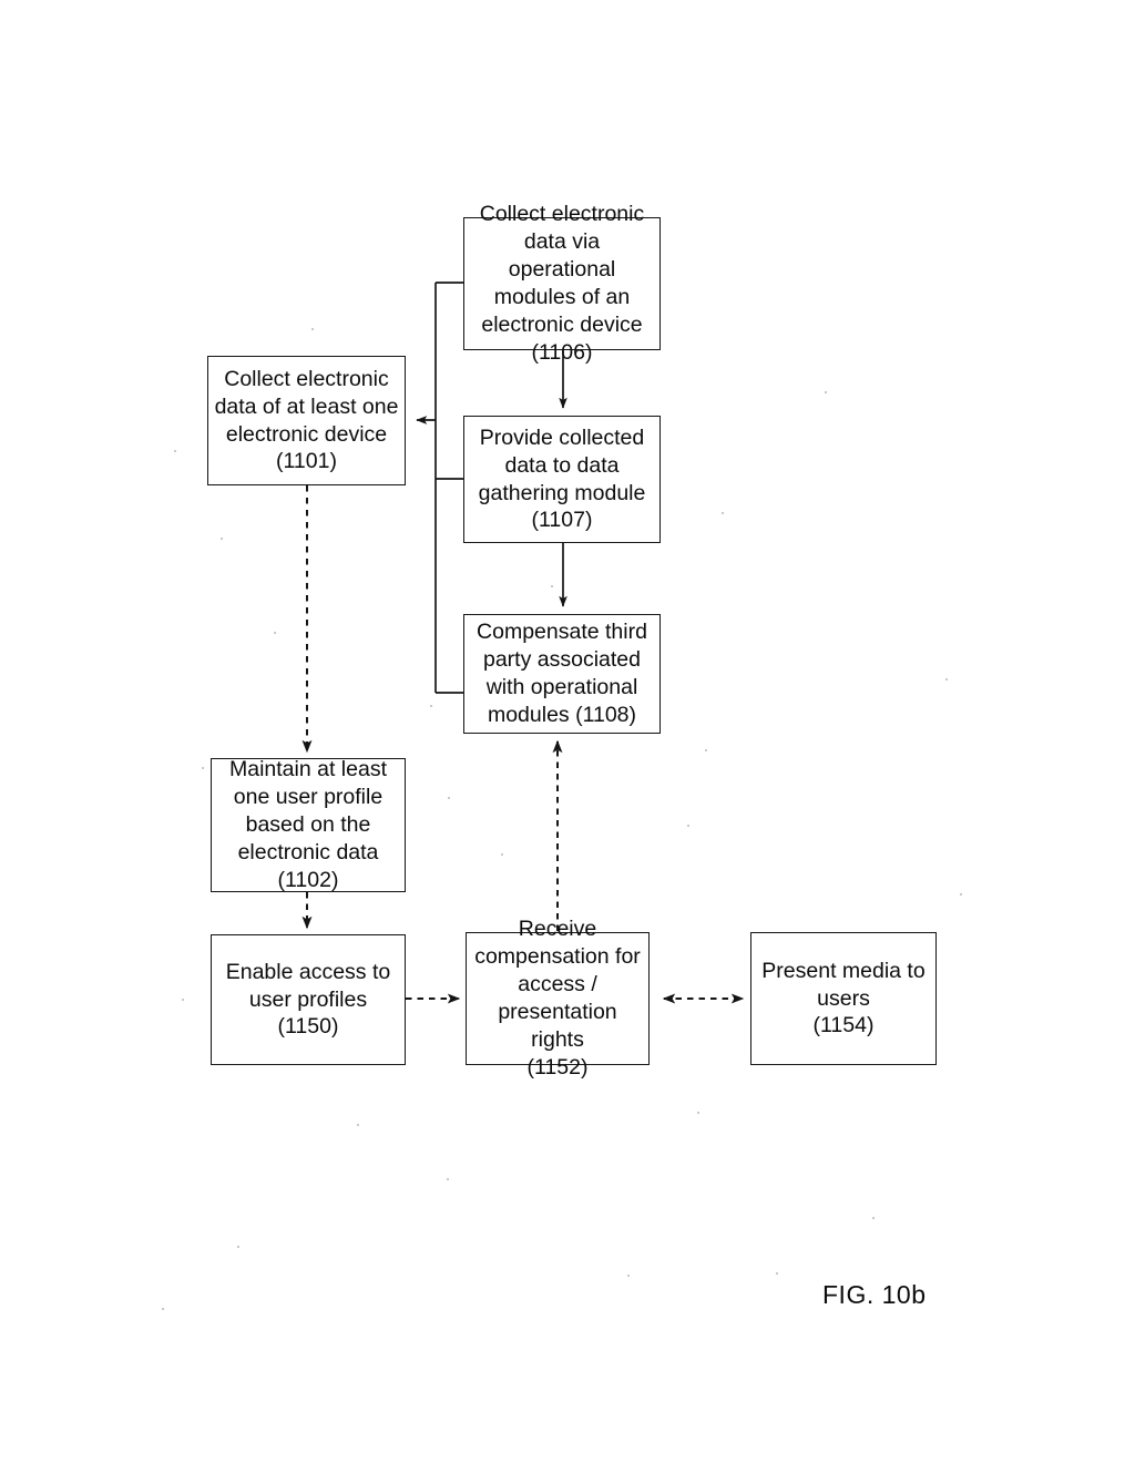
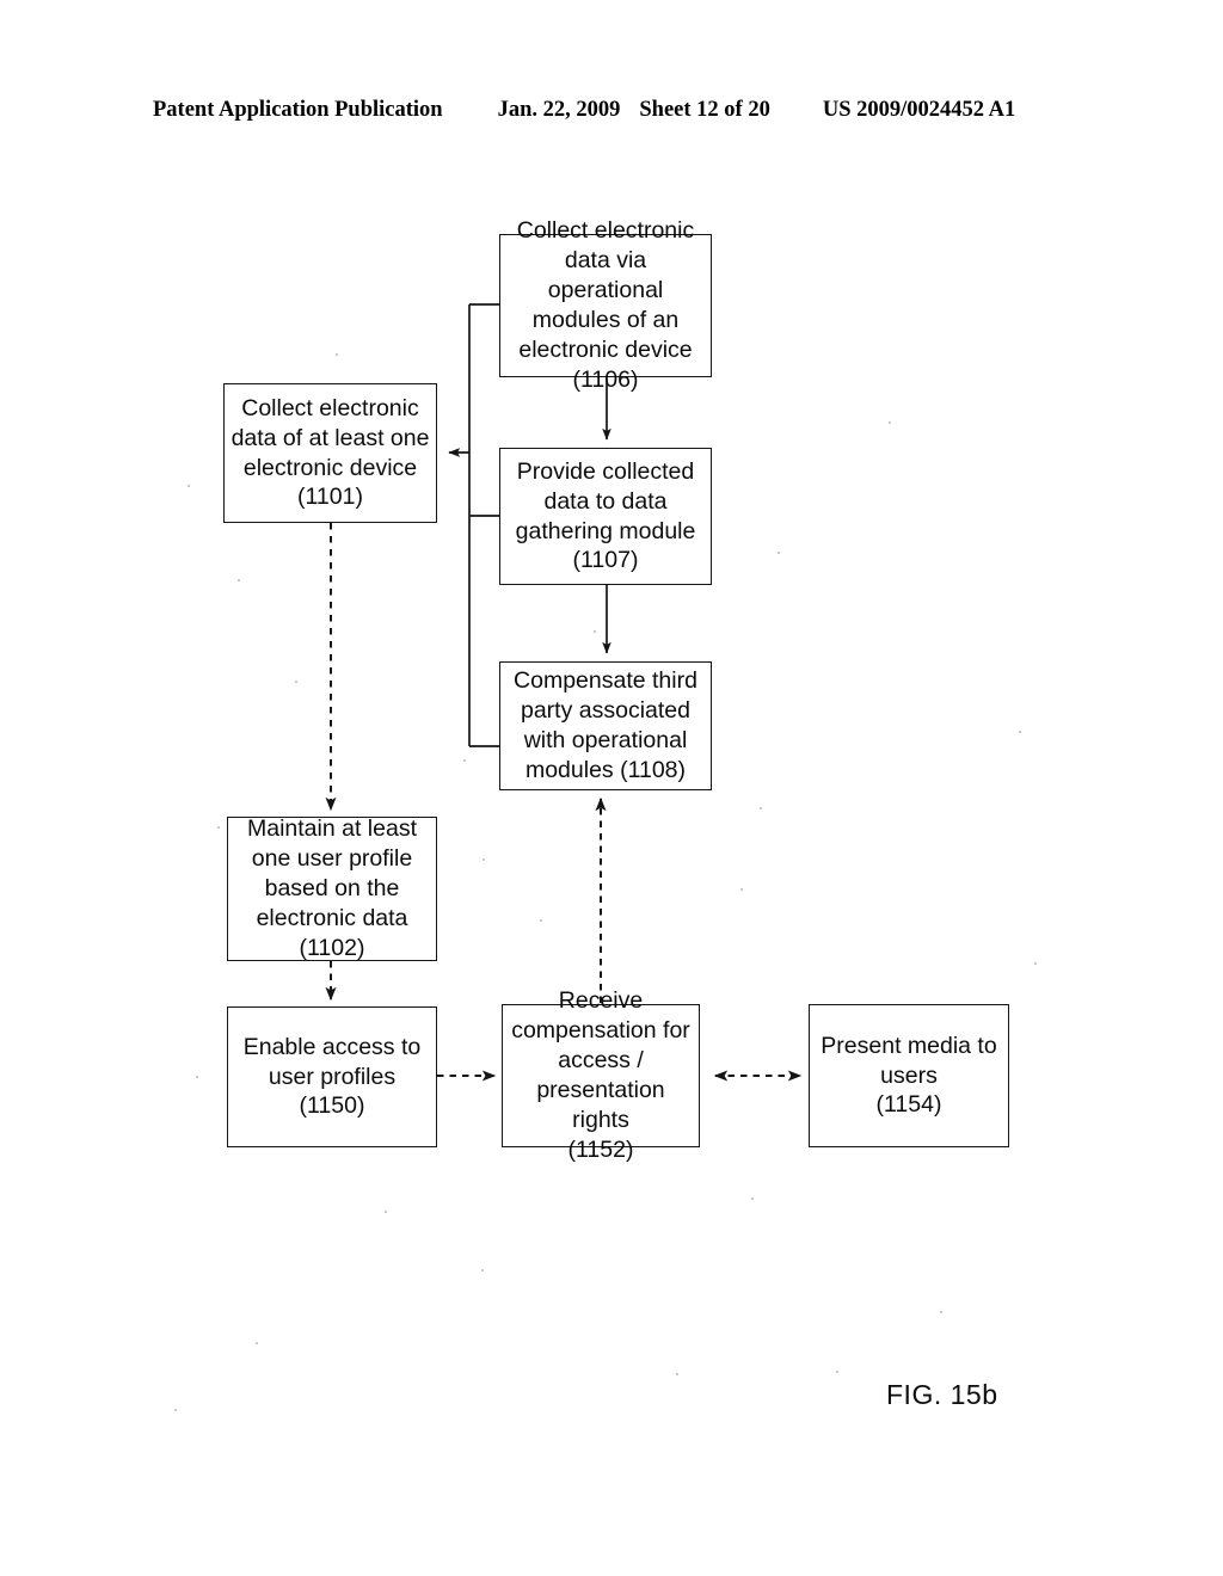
+ Patent Application Publication
+ Jan. 22, 2009
+ Sheet 12 of 20
+ US 2009/0024452 A1
  data via operational
  modules of an
  electronic device
  Collect electronic
  data of at least one
  electronic device
  (1101)
  Provide collected
  data to data
  gathering module
  (1107)
  Compensate third
  party associated
  with operational
  modules (1108)
  Maintain at least
  one user profile
  based on the
  electronic data
  (1102)
  Enable access to
  user profiles
  (1150)
  compensation for
  access /
  presentation rights
  Present media to
  users
  (1154)
- FIG. 10b
+ FIG. 15b
